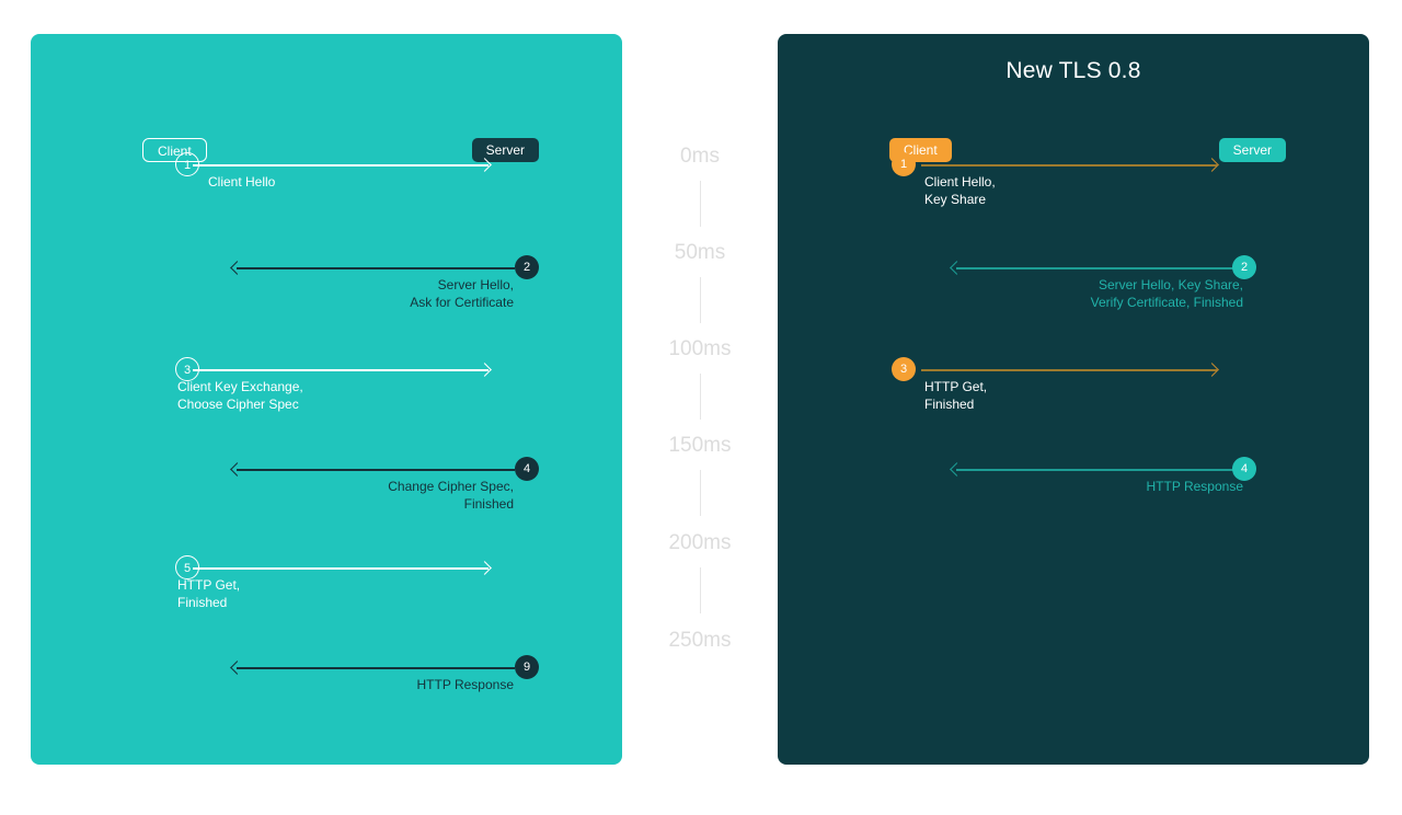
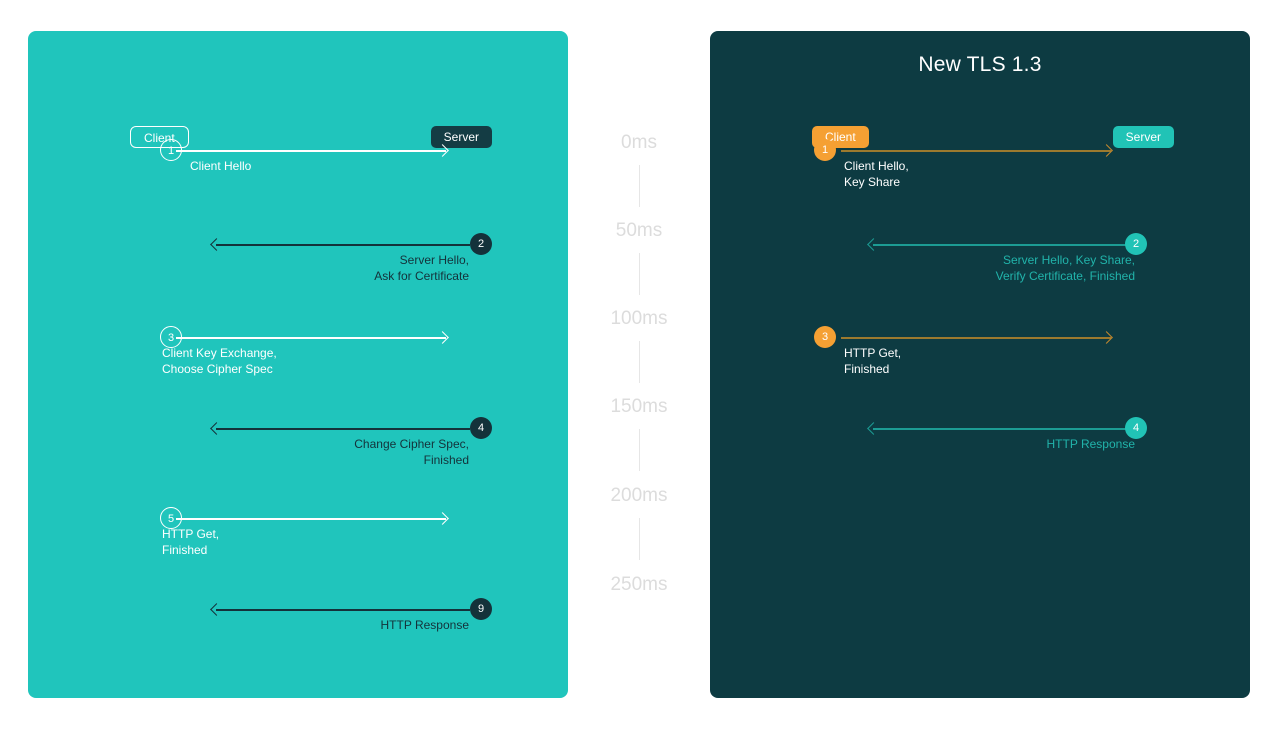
  Client
  Server
  1
  Client Hello
  2
  Server Hello,
  Ask for Certificate
  3
  Client Key Exchange,
  Choose Cipher Spec
  4
  Change Cipher Spec,
  Finished
  5
  HTTP Get,
  Finished
  9
  HTTP Response
  0ms
  50ms
  100ms
  150ms
  200ms
  250ms
- New TLS 0.8
+ New TLS 1.3
  Client
  Server
  1
  Client Hello,
  Key Share
  2
  Server Hello, Key Share,
  Verify Certificate, Finished
  3
  HTTP Get,
  Finished
  4
  HTTP Response
